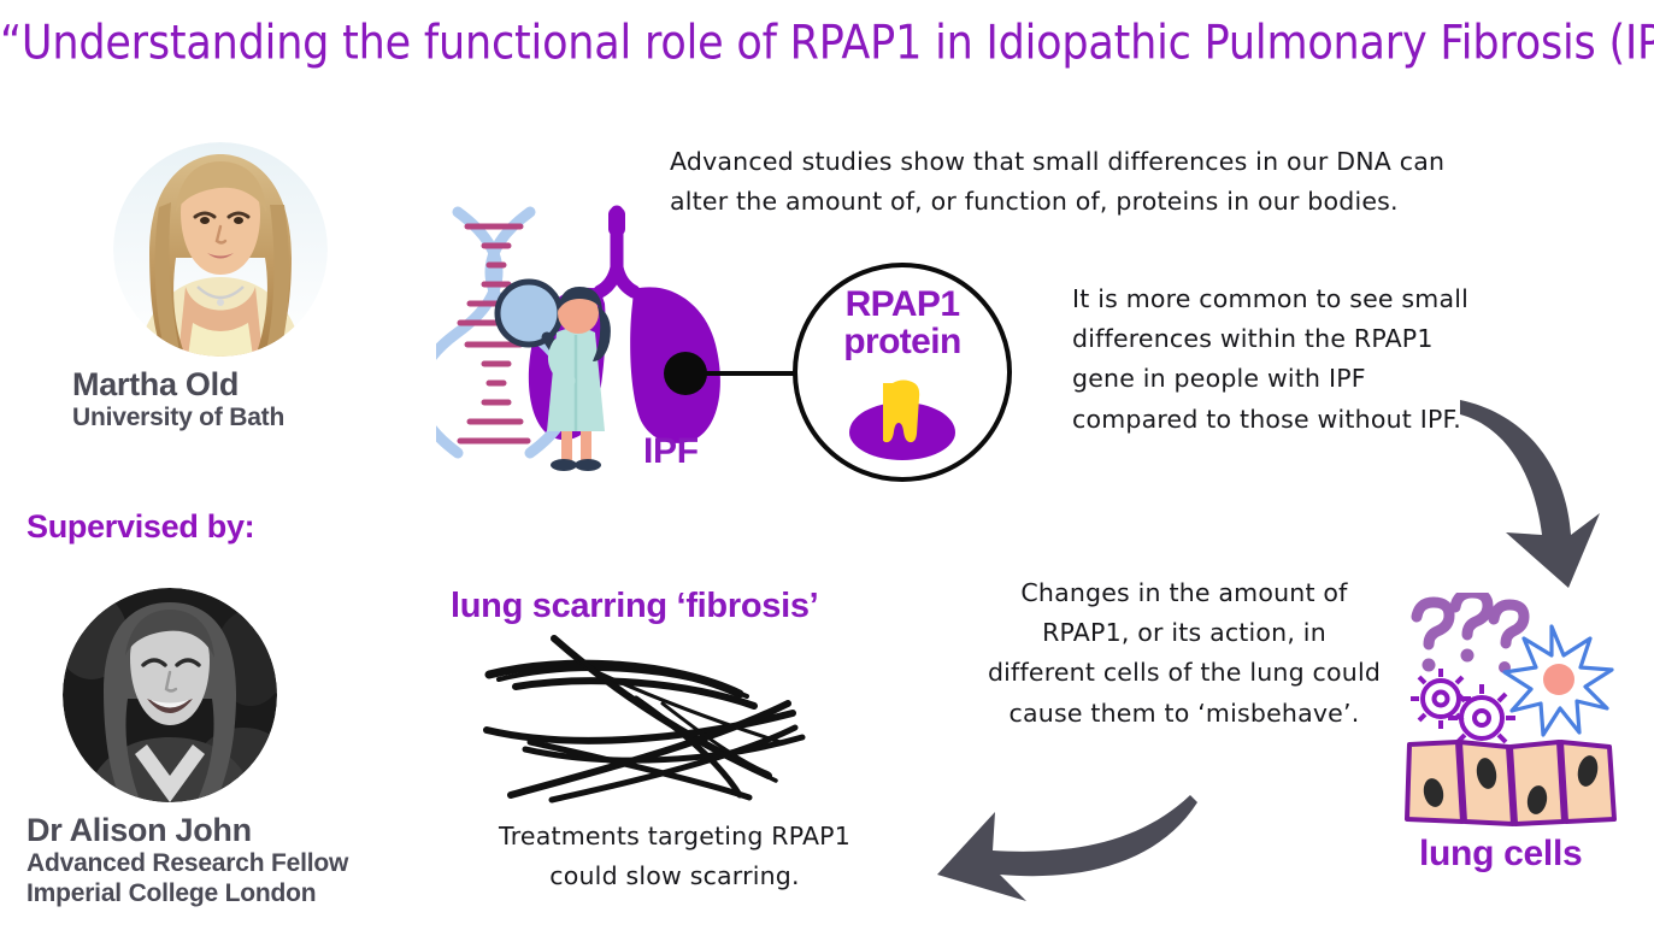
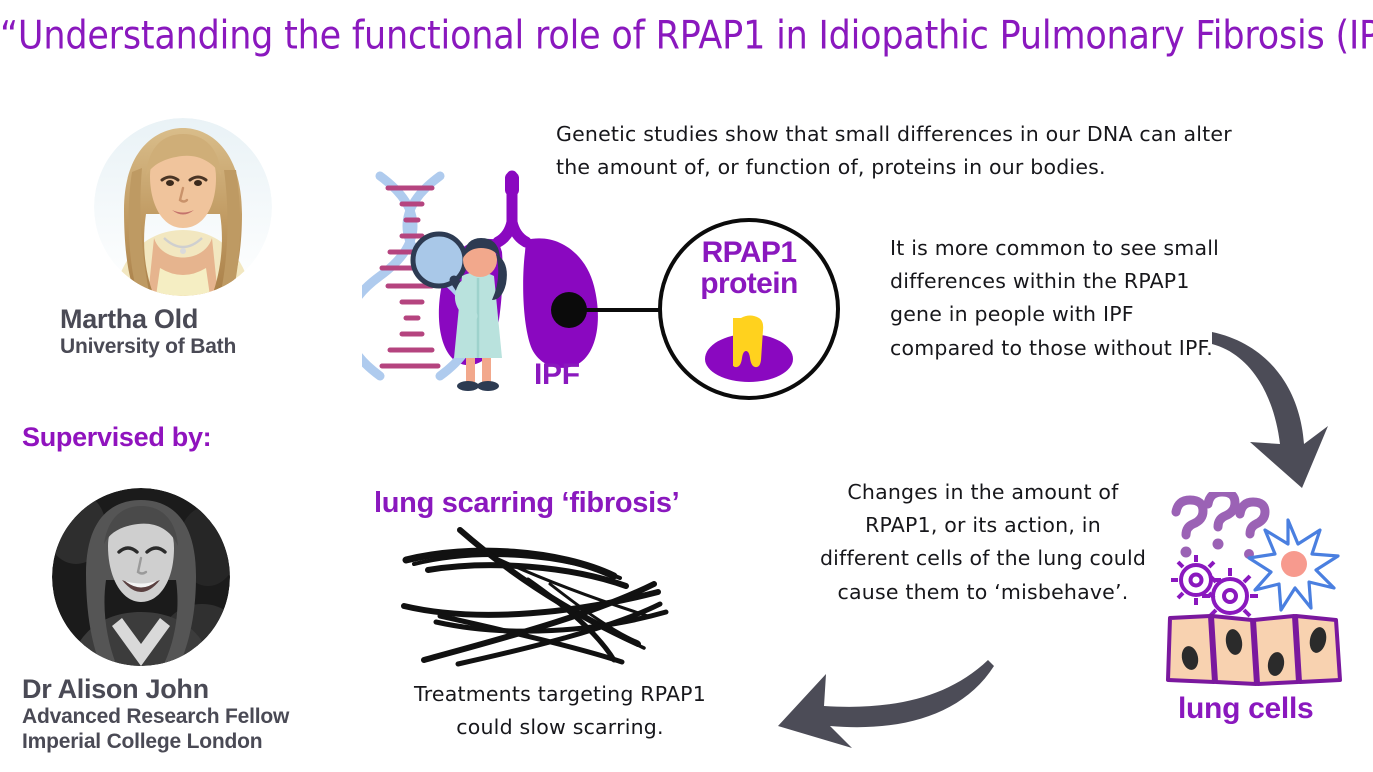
  “Understanding the functional role of RPAP1 in Idiopathic Pulmonary Fibrosis (IP
  Martha Old
  University of Bath
  Supervised by:
  Dr Alison John
  Advanced Research Fellow
  Imperial College London
  IPF
  RPAP1
  protein
- Advanced studies show that small differences in our DNA can alter the amount of, or function of, proteins in our bodies.
+ Genetic studies show that small differences in our DNA can alter the amount of, or function of, proteins in our bodies.
  It is more common to see small differences within the RPAP1 gene in people with IPF compared to those without IPF.
  Changes in the amount of RPAP1, or its action, in different cells of the lung could cause them to ‘misbehave’.
  Treatments targeting RPAP1 could slow scarring.
  lung scarring ‘fibrosis’
  lung cells
